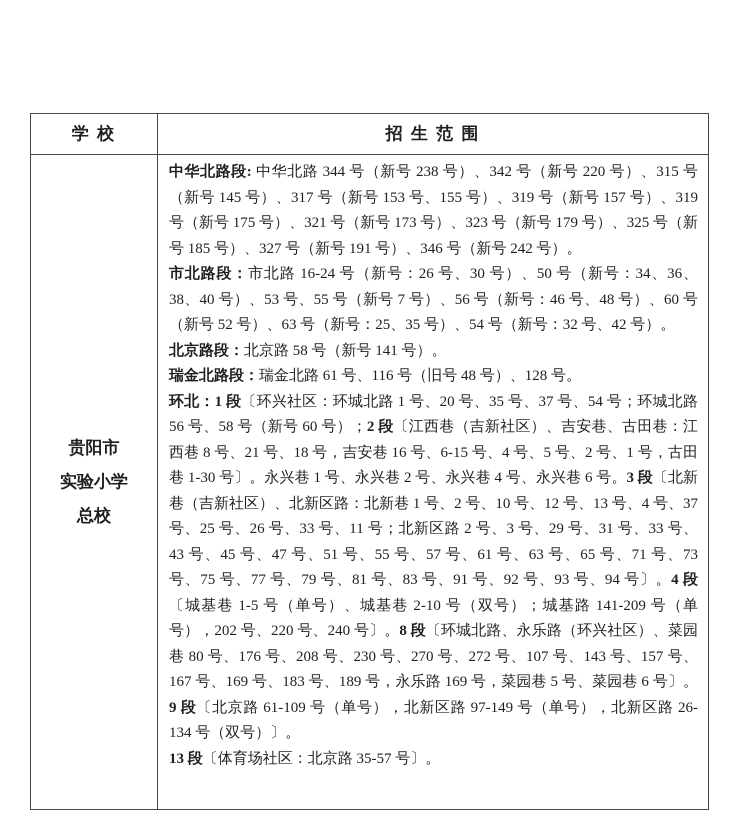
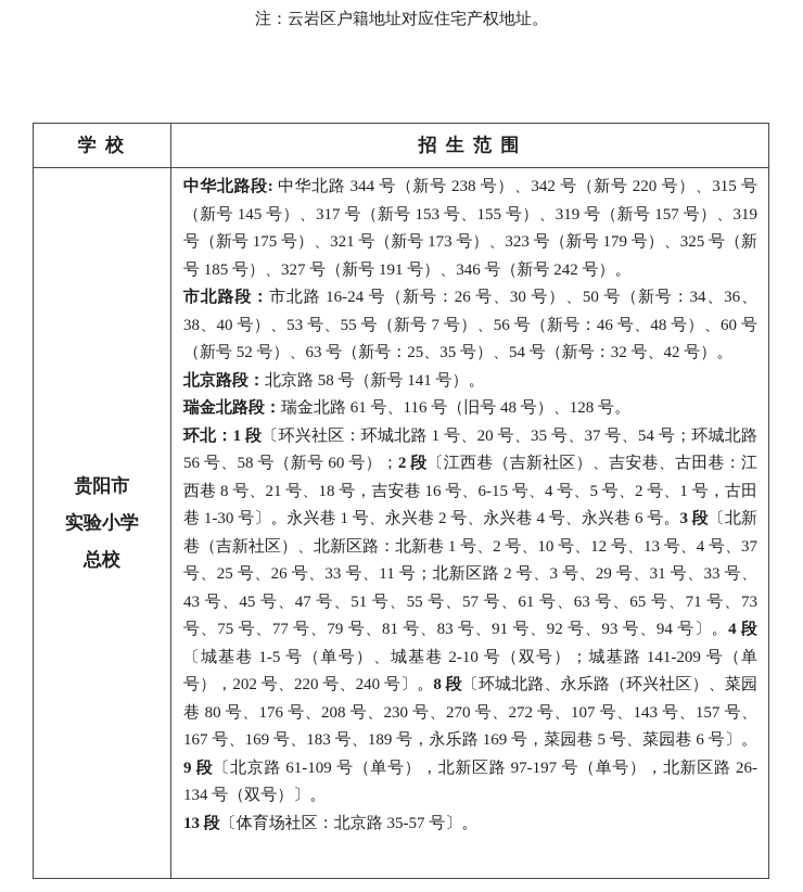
+ 注：云岩区户籍地址对应住宅产权地址。
  学 校	招 生 范 围
- 贵阳市 实验小学 总校	中华北路段: 中华北路 344 号（新号 238 号）、342 号（新号 220 号）、315 号（新号 145 号）、317 号（新号 153 号、155 号）、319 号（新号 157 号）、319 号（新号 175 号）、321 号（新号 173 号）、323 号（新号 179 号）、325 号（新号 185 号）、327 号（新号 191 号）、346 号（新号 242 号）。市北路段：市北路 16-24 号（新号：26 号、30 号）、50 号（新号：34、36、38、40 号）、53 号、55 号（新号 7 号）、56 号（新号：46 号、48 号）、60 号（新号 52 号）、63 号（新号：25、35 号）、54 号（新号：32 号、42 号）。北京路段：北京路 58 号（新号 141 号）。瑞金北路段：瑞金北路 61 号、116 号（旧号 48 号）、128 号。环北：1 段〔环兴社区：环城北路 1 号、20 号、35 号、37 号、54 号；环城北路 56 号、58 号（新号 60 号）；2 段〔江西巷（吉新社区）、吉安巷、古田巷：江西巷 8 号、21 号、18 号，吉安巷 16 号、6-15 号、4 号、5 号、2 号、1 号，古田巷 1-30 号〕。永兴巷 1 号、永兴巷 2 号、永兴巷 4 号、永兴巷 6 号。3 段〔北新巷（吉新社区）、北新区路：北新巷 1 号、2 号、10 号、12 号、13 号、4 号、37 号、25 号、26 号、33 号、11 号；北新区路 2 号、3 号、29 号、31 号、33 号、43 号、45 号、47 号、51 号、55 号、57 号、61 号、63 号、65 号、71 号、73 号、75 号、77 号、79 号、81 号、83 号、91 号、92 号、93 号、94 号〕。4 段〔城基巷 1-5 号（单号）、城基巷 2-10 号（双号）；城基路 141-209 号（单号），202 号、220 号、240 号〕。8 段〔环城北路、永乐路（环兴社区）、菜园巷 80 号、176 号、208 号、230 号、270 号、272 号、107 号、143 号、157 号、167 号、169 号、183 号、189 号，永乐路 169 号，菜园巷 5 号、菜园巷 6 号〕。9 段〔北京路 61-109 号（单号），北新区路 97-149 号（单号），北新区路 26-134 号（双号）〕。13 段〔体育场社区：北京路 35-57 号〕。
+ 贵阳市 实验小学 总校	中华北路段: 中华北路 344 号（新号 238 号）、342 号（新号 220 号）、315 号（新号 145 号）、317 号（新号 153 号、155 号）、319 号（新号 157 号）、319 号（新号 175 号）、321 号（新号 173 号）、323 号（新号 179 号）、325 号（新号 185 号）、327 号（新号 191 号）、346 号（新号 242 号）。市北路段：市北路 16-24 号（新号：26 号、30 号）、50 号（新号：34、36、38、40 号）、53 号、55 号（新号 7 号）、56 号（新号：46 号、48 号）、60 号（新号 52 号）、63 号（新号：25、35 号）、54 号（新号：32 号、42 号）。北京路段：北京路 58 号（新号 141 号）。瑞金北路段：瑞金北路 61 号、116 号（旧号 48 号）、128 号。环北：1 段〔环兴社区：环城北路 1 号、20 号、35 号、37 号、54 号；环城北路 56 号、58 号（新号 60 号）；2 段〔江西巷（吉新社区）、吉安巷、古田巷：江西巷 8 号、21 号、18 号，吉安巷 16 号、6-15 号、4 号、5 号、2 号、1 号，古田巷 1-30 号〕。永兴巷 1 号、永兴巷 2 号、永兴巷 4 号、永兴巷 6 号。3 段〔北新巷（吉新社区）、北新区路：北新巷 1 号、2 号、10 号、12 号、13 号、4 号、37 号、25 号、26 号、33 号、11 号；北新区路 2 号、3 号、29 号、31 号、33 号、43 号、45 号、47 号、51 号、55 号、57 号、61 号、63 号、65 号、71 号、73 号、75 号、77 号、79 号、81 号、83 号、91 号、92 号、93 号、94 号〕。4 段〔城基巷 1-5 号（单号）、城基巷 2-10 号（双号）；城基路 141-209 号（单号），202 号、220 号、240 号〕。8 段〔环城北路、永乐路（环兴社区）、菜园巷 80 号、176 号、208 号、230 号、270 号、272 号、107 号、143 号、157 号、167 号、169 号、183 号、189 号，永乐路 169 号，菜园巷 5 号、菜园巷 6 号〕。9 段〔北京路 61-109 号（单号），北新区路 97-197 号（单号），北新区路 26-134 号（双号）〕。13 段〔体育场社区：北京路 35-57 号〕。
